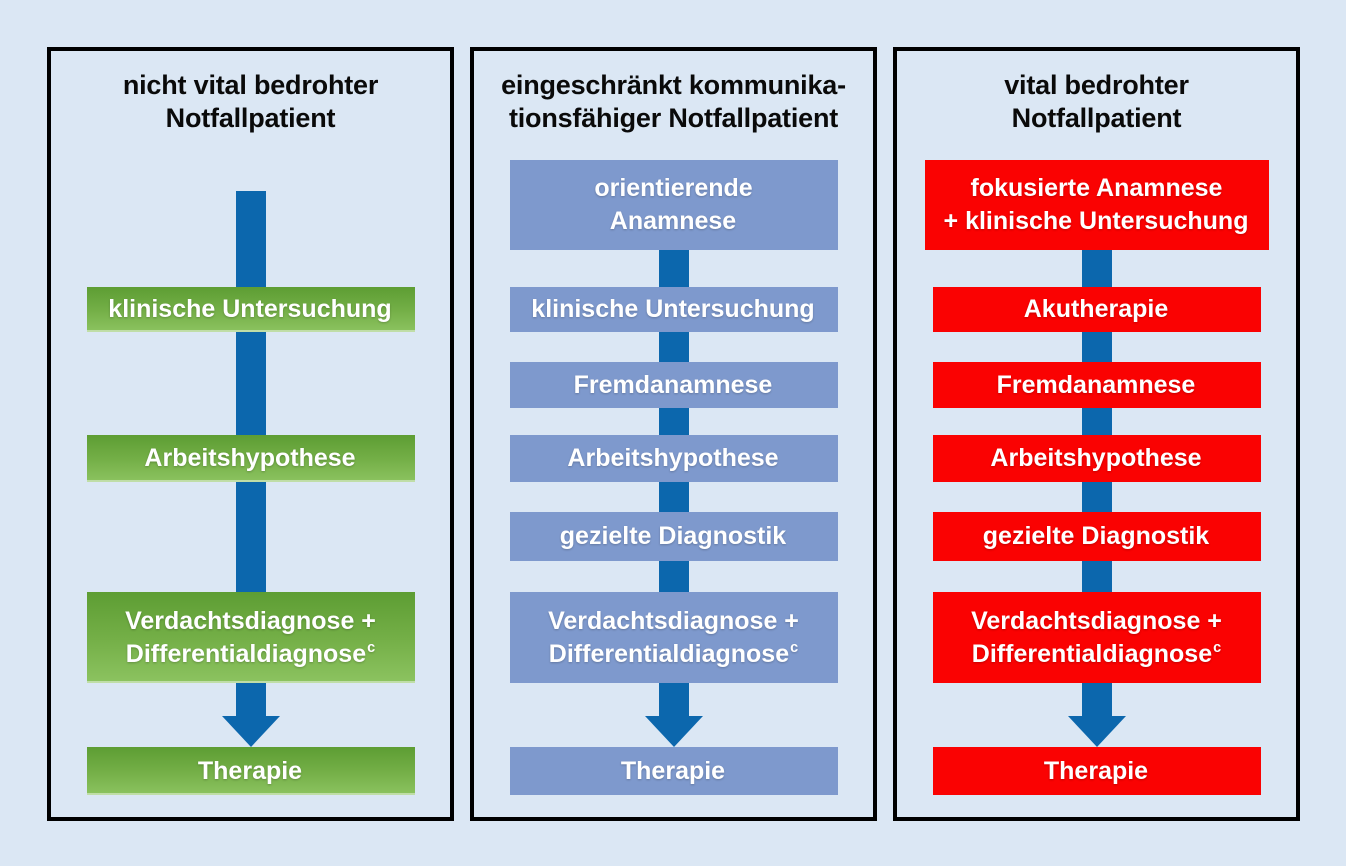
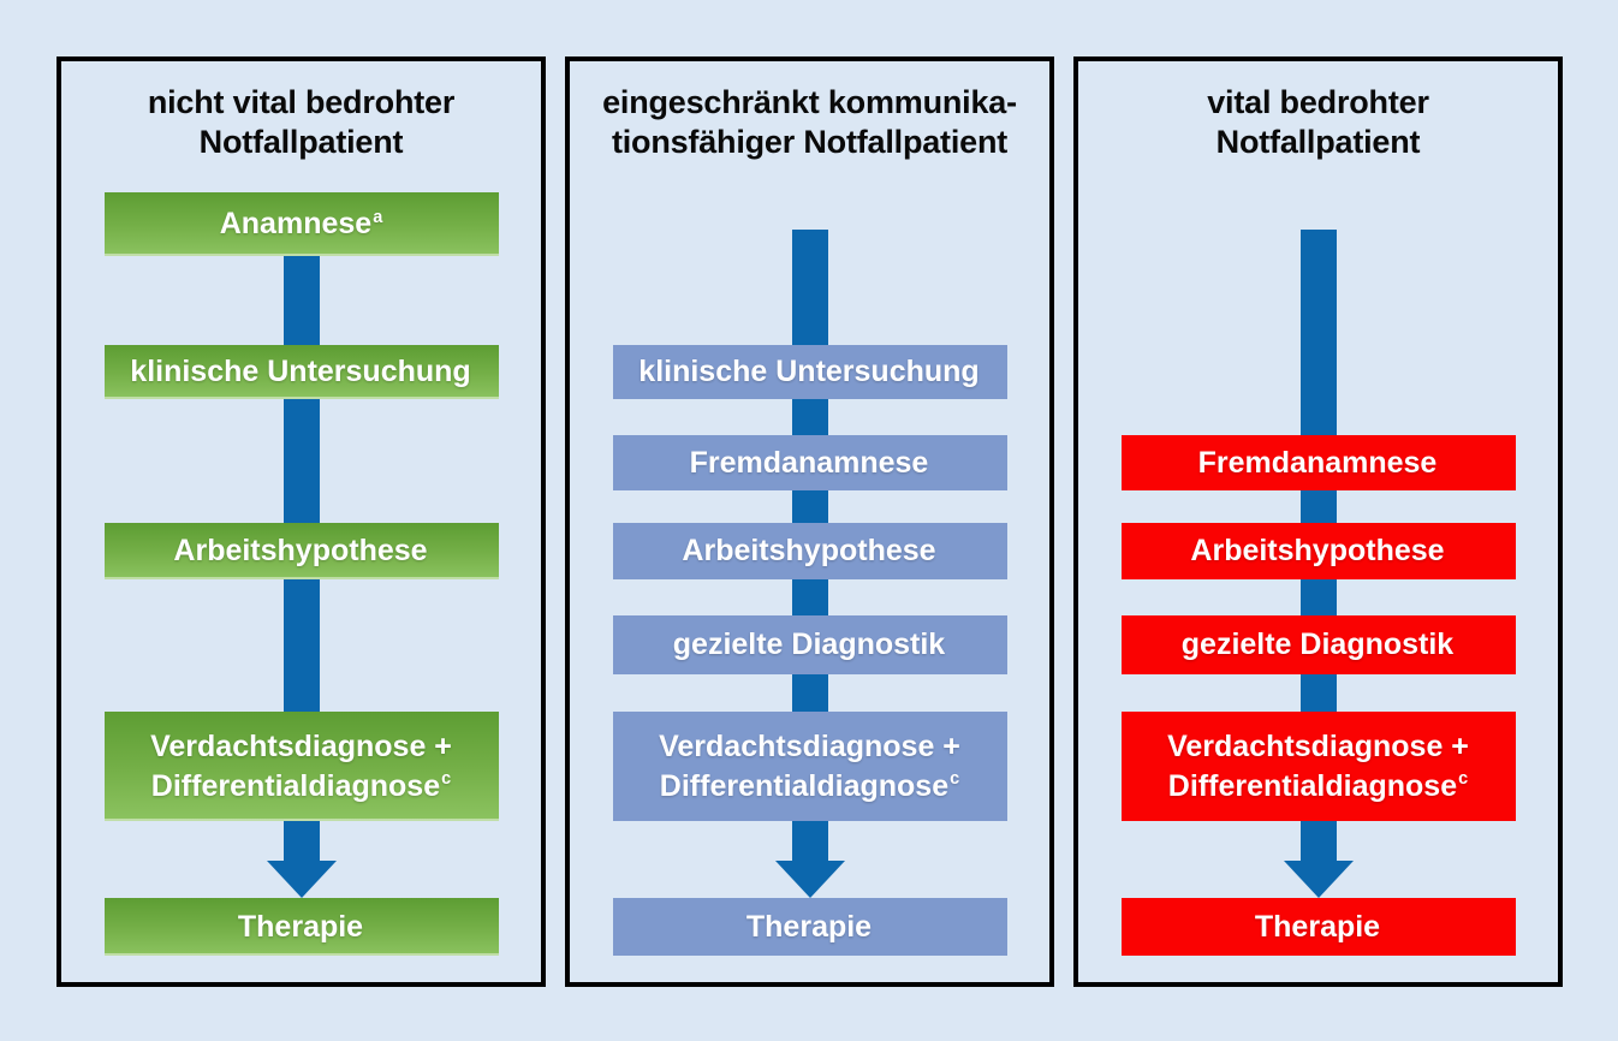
  nicht vital bedrohter
  Notfallpatient
+ Anamnesea
  klinische Untersuchung
  Arbeitshypothese
  Verdachtsdiagnose +
  Differentialdiagnosec
  Therapie
  eingeschränkt kommunika-
  tionsfähiger Notfallpatient
- orientierende
- Anamnese
  klinische Untersuchung
  Fremdanamnese
  Arbeitshypothese
  gezielte Diagnostik
  Verdachtsdiagnose +
  Differentialdiagnosec
  Therapie
  vital bedrohter
  Notfallpatient
- fokusierte Anamnese
- + klinische Untersuchung
- Akutherapie
  Fremdanamnese
  Arbeitshypothese
  gezielte Diagnostik
  Verdachtsdiagnose +
  Differentialdiagnosec
  Therapie
